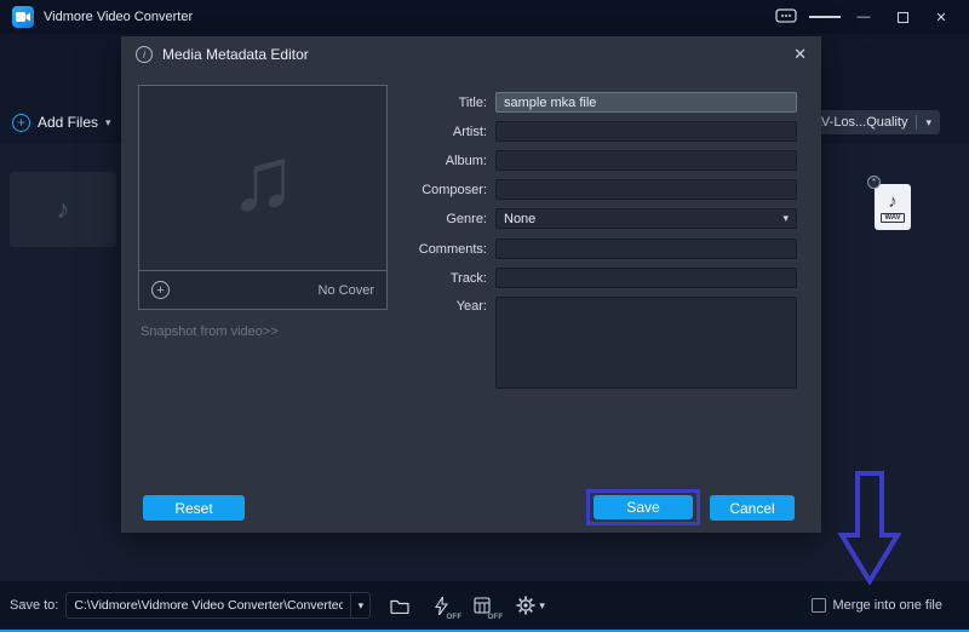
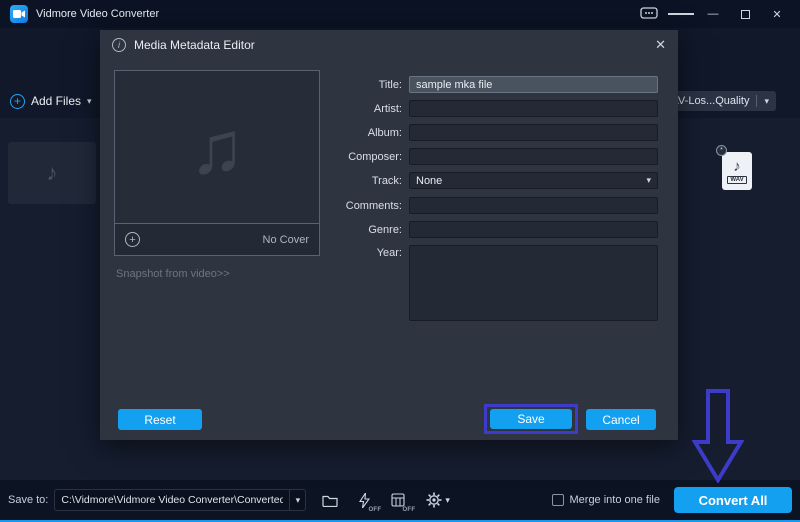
  Vidmore Video Converter
  —
  ✕
  +
  Add Files
  ▾
  V-Los...Quality
  ▾
  ♪
  ♪
  i
  Media Metadata Editor
  ✕
  ♫
  +
  No Cover
  Snapshot from video>>
  Title:
  sample mka file
  Artist:
  Album:
  Composer:
- Genre:
+ Track:
  None
  ▾
  Comments:
- Track:
+ Genre:
  Year:
  Reset
  Save
  Cancel
  Save to:
  C:\Vidmore\Vidmore Video Converter\Converted
  ▾
  ▾
  Merge into one file
+ Convert All
